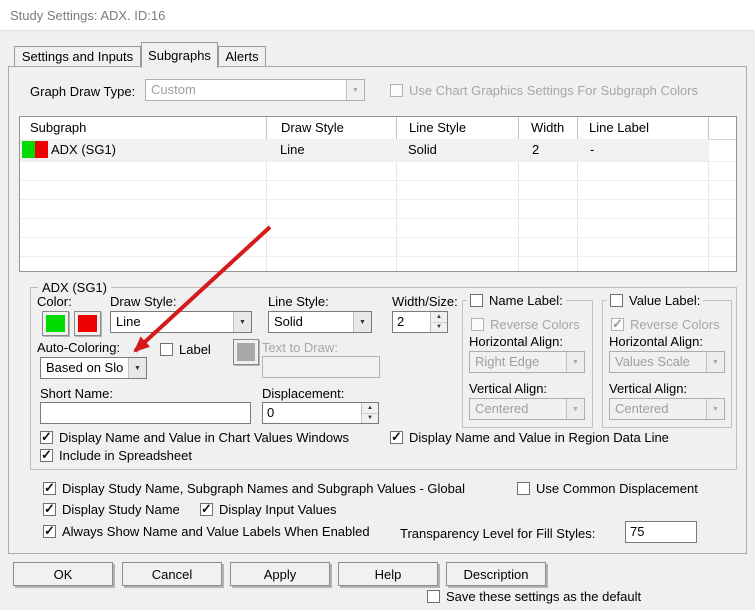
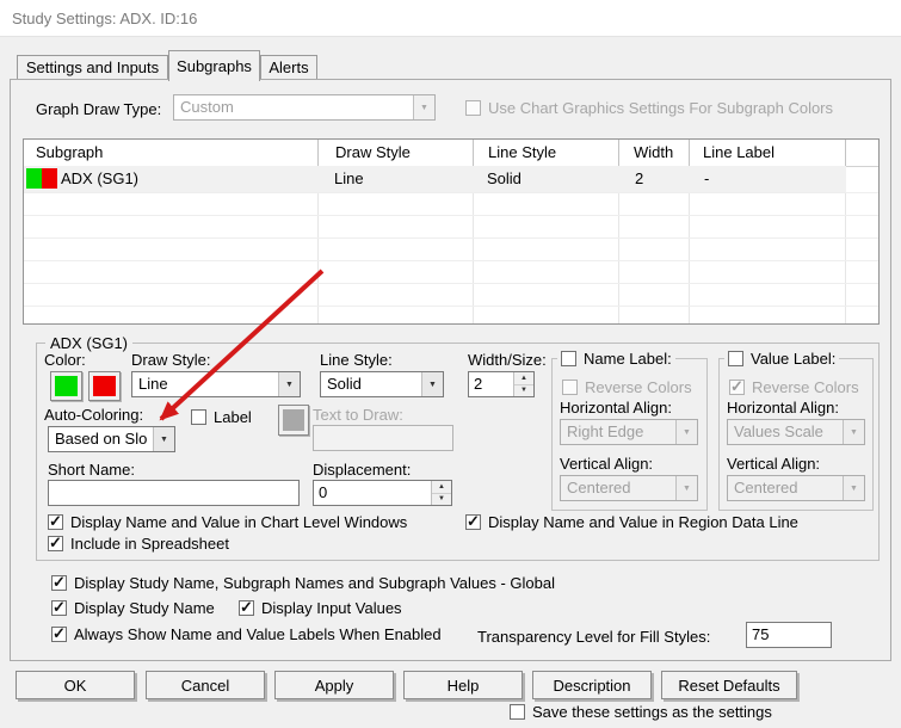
  Study Settings: ADX. ID:16
  Settings and Inputs
  Subgraphs
  Alerts
  Graph Draw Type:
  Custom
  Use Chart Graphics Settings For Subgraph Colors
  Subgraph
  Draw Style
  Line Style
  Width
  Line Label
  ADX (SG1)
  Line
  Solid
  2
  -
  ADX (SG1)
  Color:
  Draw Style:
  Line
  Line Style:
  Solid
  Width/Size:
  2
  Auto-Coloring:
  Based on Slo
  Label
  Text to Draw:
  Short Name:
  Displacement:
  0
  Name Label:
  Reverse Colors
  Horizontal Align:
  Right Edge
  Vertical Align:
  Centered
  Value Label:
  Reverse Colors
  Horizontal Align:
  Values Scale
  Vertical Align:
  Centered
- Display Name and Value in Chart Values Windows
+ Display Name and Value in Chart Level Windows
  Display Name and Value in Region Data Line
  Include in Spreadsheet
  Display Study Name, Subgraph Names and Subgraph Values - Global
- Use Common Displacement
  Display Study Name
  Display Input Values
  Always Show Name and Value Labels When Enabled
  Transparency Level for Fill Styles:
  75
  OK
  Cancel
  Apply
  Help
  Description
+ Reset Defaults
- Save these settings as the default
+ Save these settings as the settings
